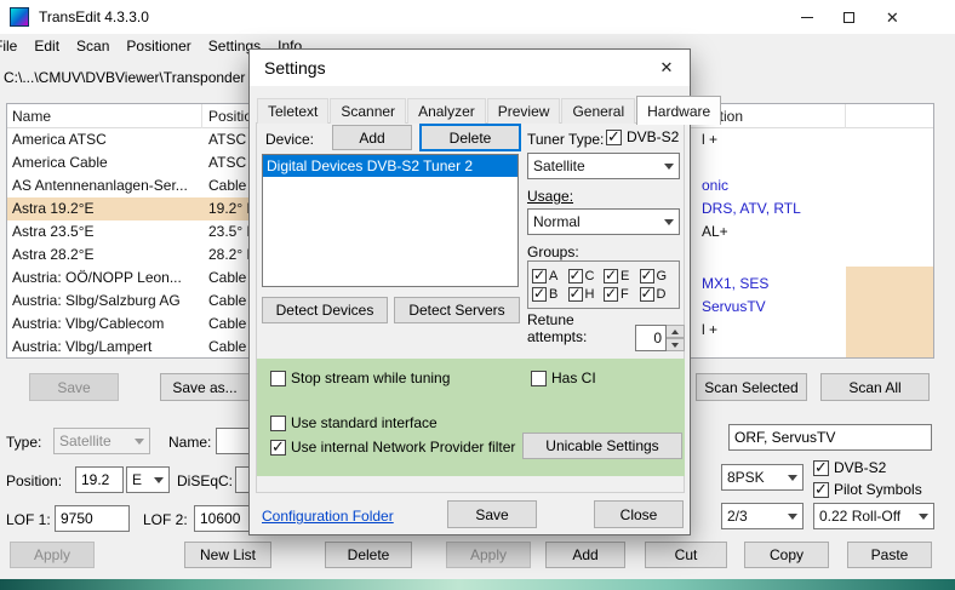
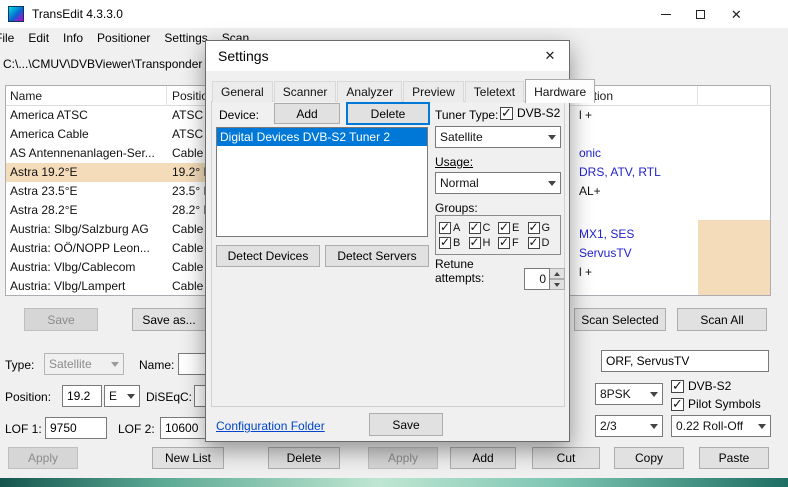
  TransEdit 4.3.3.0
  ✕
  ile
  Edit
- Scan
+ Info
  Positioner
  Settings
- Info
+ Scan
  C:\...\CMUV\DVBViewer\Transponder
  Name
  Positi
  America ATSC
  ATSC
  America Cable
  ATSC
  AS Antennenanlagen-Ser...
  Cable
  Astra 19.2°E
  19.2°
  Astra 23.5°E
  23.5°
  Astra 28.2°E
  28.2°
- Austria: OÖ/NOPP Leon...
+ Austria: Slbg/Salzburg AG
  Cable
- Austria: Slbg/Salzburg AG
+ Austria: OÖ/NOPP Leon...
  Cable
  Austria: Vlbg/Cablecom
  Cable
  Austria: Vlbg/Lampert
  Cable
  l +
  onic
  DRS, ATV, RTL
  AL+
  MX1, SES
  ServusTV
  l +
  Save
  Save as...
  Type:
  Satellite
  Name:
  Position:
  19.2
  E
  DiSEqC:
  LOF 1:
  9750
  LOF 2:
  10600
  Apply
  New List
  Delete
  Scan Selected
  Scan All
  ORF, ServusTV
  8PSK
  DVB-S2
  Pilot Symbols
  2/3
  0.22 Roll-Off
  Apply
  Add
  Cut
  Copy
  Paste
  Settings
  ✕
- Teletext
+ General
  Scanner
  Analyzer
  Preview
- General
+ Teletext
  Hardware
  Device:
  Add
  Delete
  Tuner Type:
  DVB-S2
  Digital Devices DVB-S2 Tuner 2
  Satellite
  Usage:
  Normal
  Groups:
  A
  C
  E
  G
  B
  H
  F
  D
  Detect Devices
  Detect Servers
  Retune attempts:
  0
- Stop stream while tuning
- Has CI
- Use standard interface
- Use internal Network Provider filter
- Unicable Settings
  Configuration Folder
  Save
- Close
